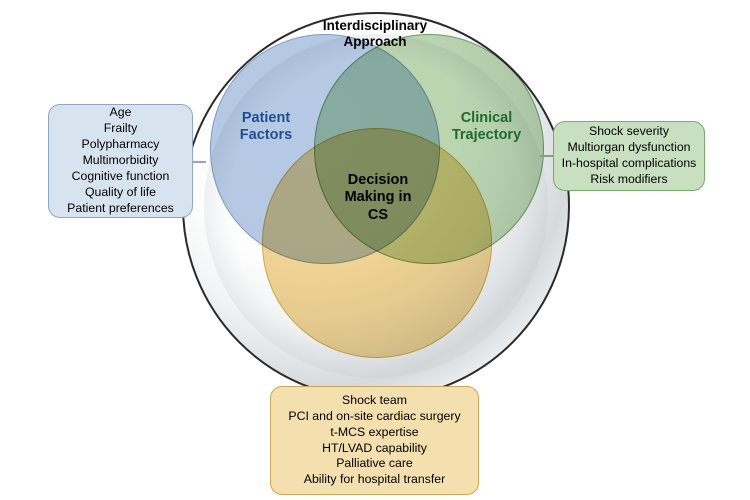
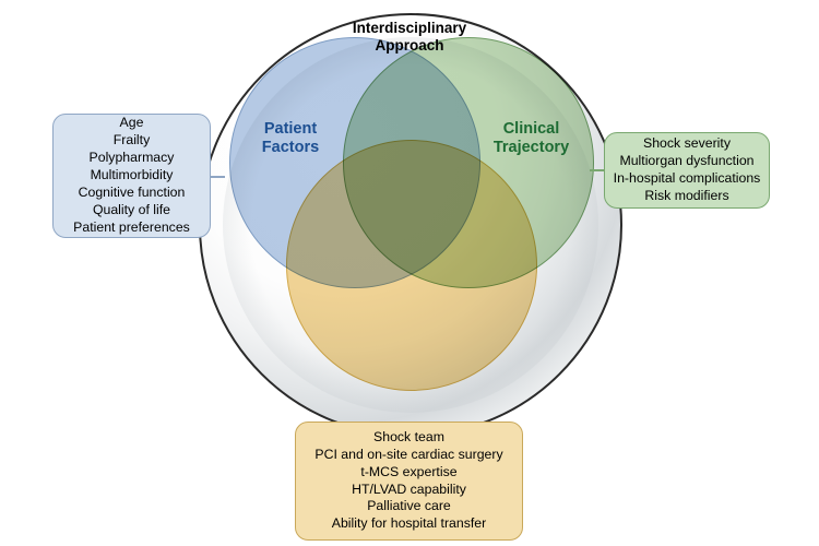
  Interdisciplinary
  Patient
  Factors
  Clinical
  Trajectory
- Decision
- Making in
- CS
  Age
  Frailty
  Polypharmacy
  Multimorbidity
  Cognitive function
  Quality of life
  Patient preferences
  Shock severity
  Multiorgan dysfunction
  In-hospital complications
  Risk modifiers
  Shock team
  PCI and on-site cardiac surgery
  t-MCS expertise
  HT/LVAD capability
  Palliative care
  Ability for hospital transfer
